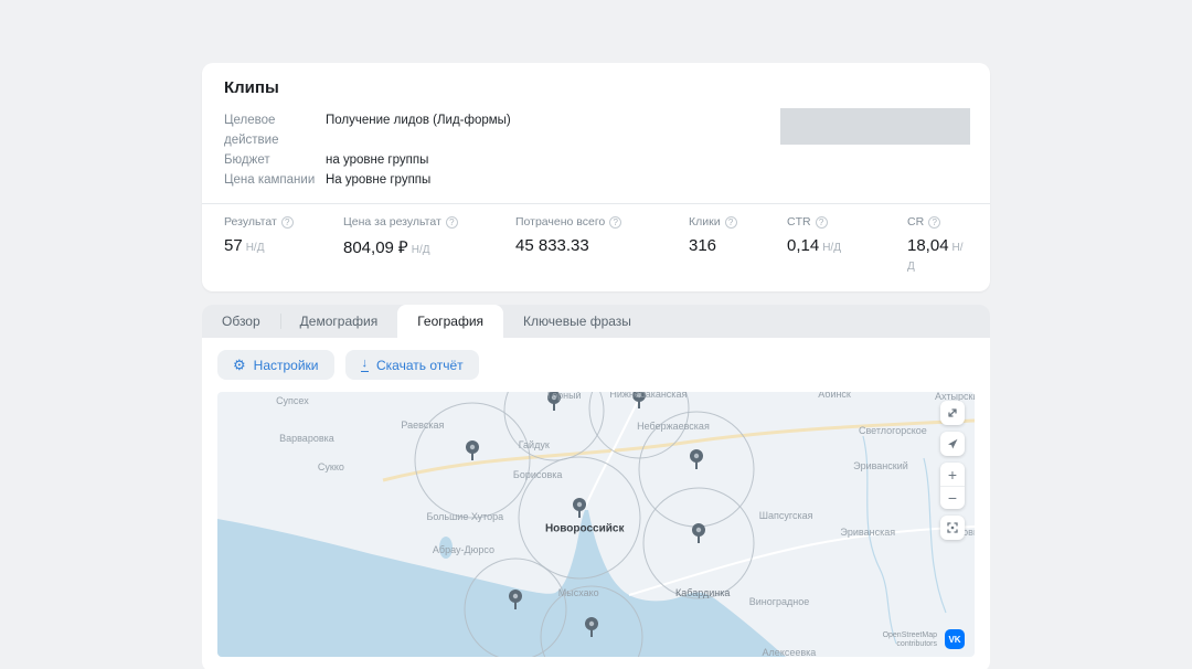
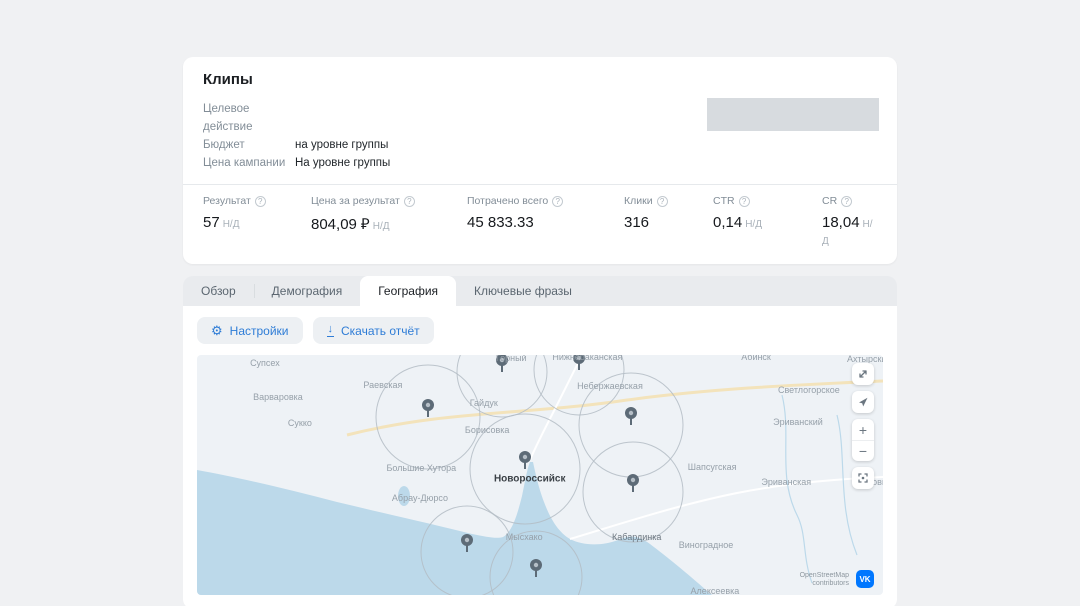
  Клипы
  Целевое действие
- Получение лидов (Лид-формы)
  Бюджет
  на уровне группы
  Цена кампании
  На уровне группы
  Результат
  ?
  57 Н/Д
  Цена за результат
  ?
  804,09 ₽ Н/Д
  Потрачено всего
  ?
  45 833.33
  Клики
  ?
  316
  CTR
  ?
  0,14 Н/Д
  CR
  ?
  18,04 Н/Д
  Обзор
  Демография
  География
  Ключевые фразы
  ⚙
  Настройки
  ↓
  Скачать отчёт
  Супсех
  Варваровка
  Сукко
  Раевская
  Гайдук
  Борисовка
  Большие Хутора
  Новороссийск
  Абрау-Дюрсо
  Мысхако
  Кабардинка
  Небержаевская
  Шапсугская
  Эриванский
  Эриванская
  Светлогорское
  Виноградное
  Абинск
  Ахтырск
  Нижнебаканская
  Горный
  Алексеевка
  +
  −
  VK
